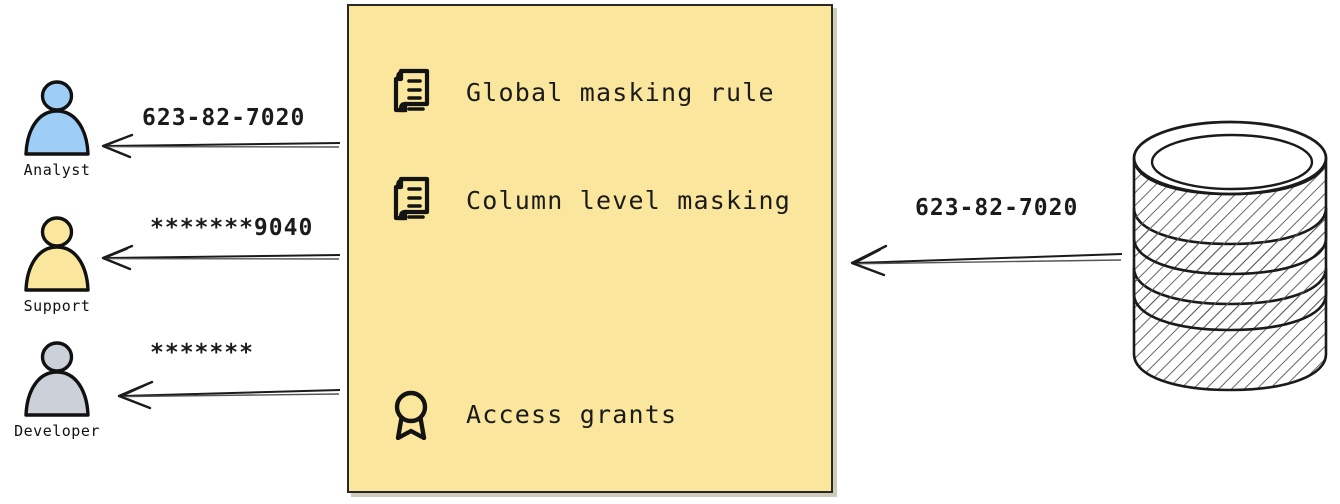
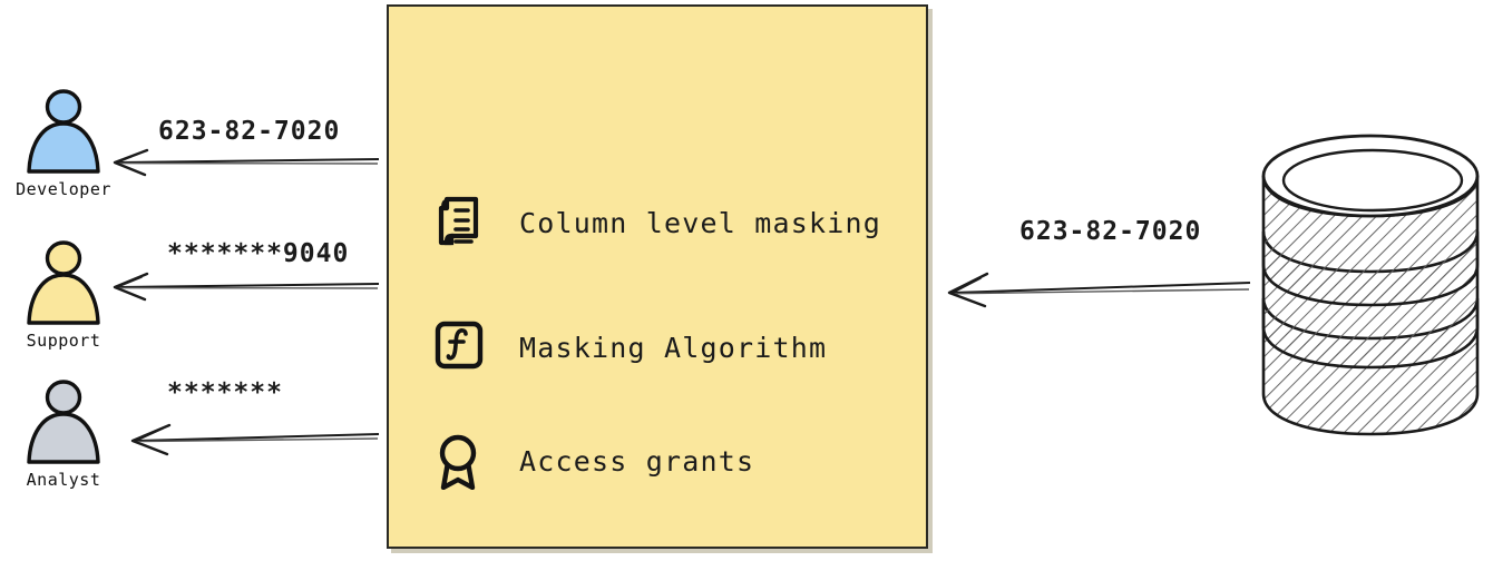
- Analyst
+ Developer
  Support
- Developer
+ Analyst
  623-82-7020
  *******9040
  *******
  623-82-7020
- Global masking rule
  Column level masking
+ Masking Algorithm
  Access grants
